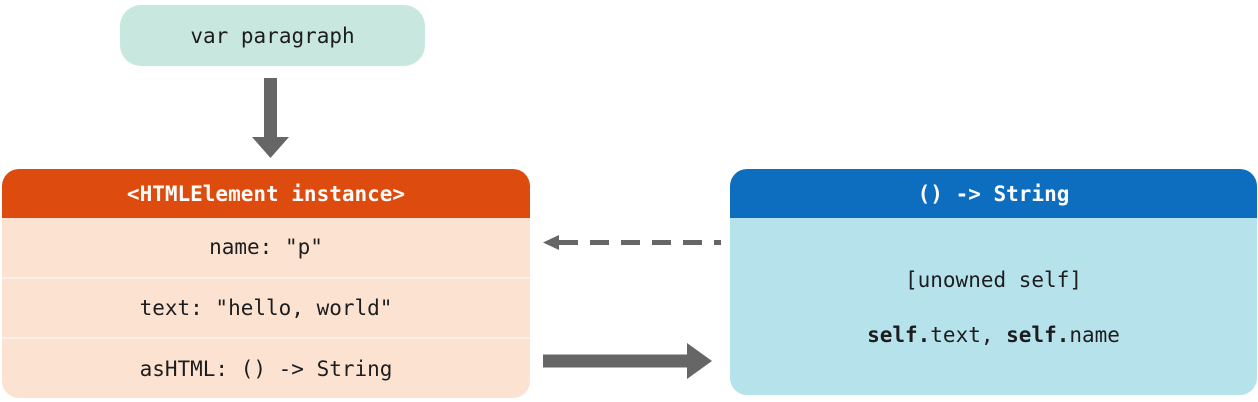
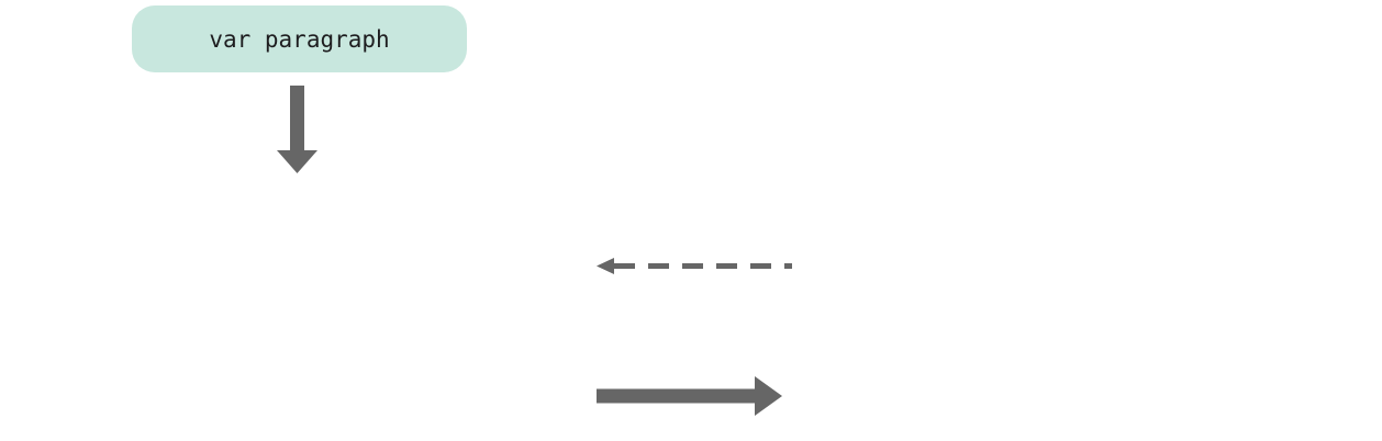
  var paragraph
- <HTMLElement instance>
- name: "p"
- text: "hello, world"
- asHTML: () -> String
- () -> String
- [unowned self]
- self.text, self.name
